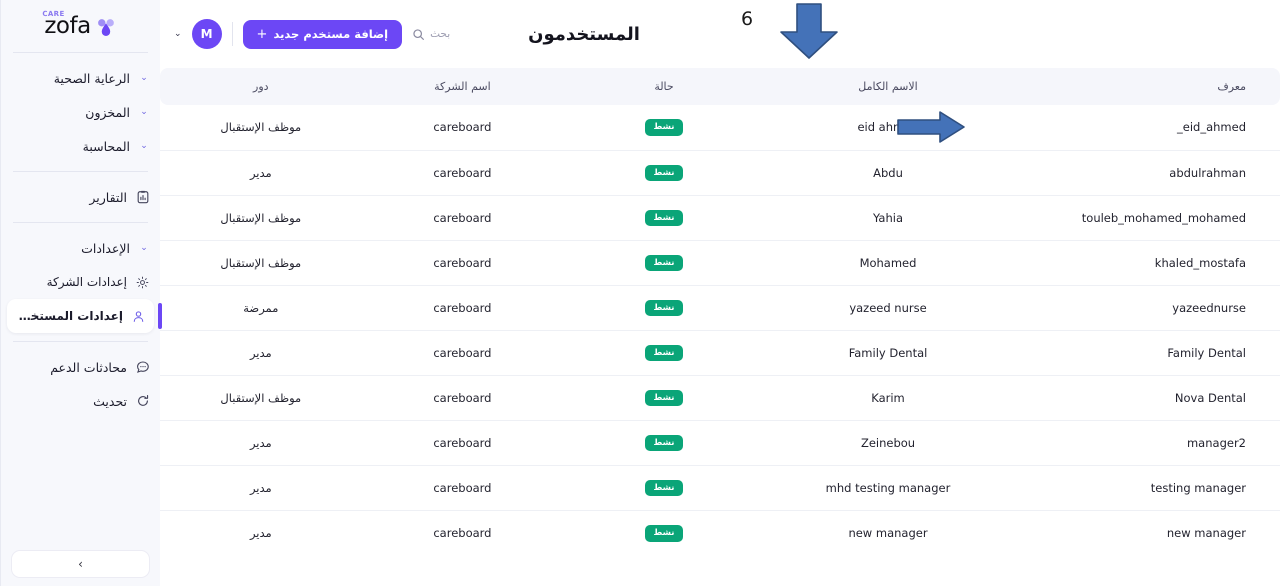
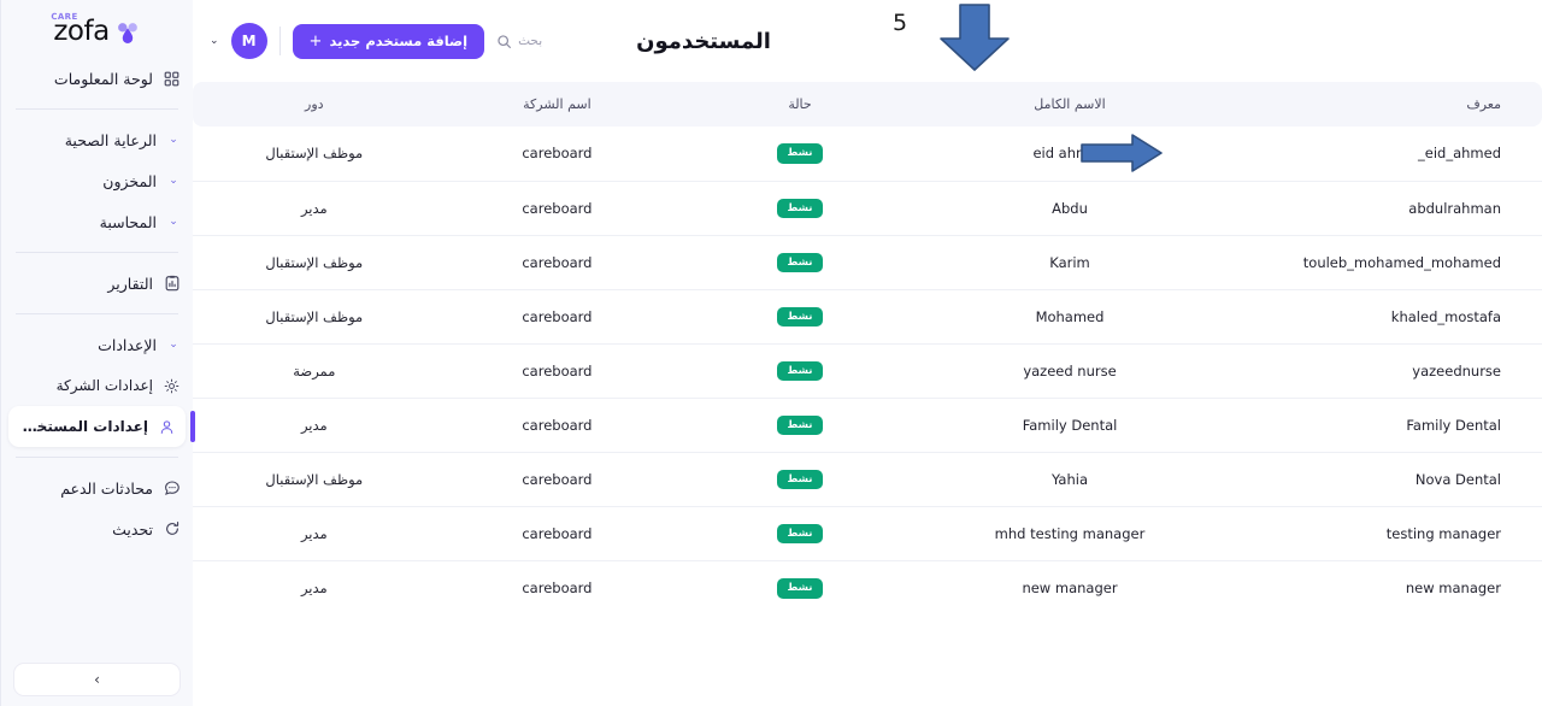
  zofa
  CARE
+ لوحة المعلومات
  ⌄
  الرعاية الصحية
  ⌄
  المخزون
  ⌄
  المحاسبة
  التقارير
  ⌄
  الإعدادات
  إعدادات الشركة
  إعدادات المستخدم
  محادثات الدعم
  تحديث
  ›
  المستخدمون
  بحث
  إضافة مستخدم جديد
  +
  M
  ⌄
  معرف	الاسم الكامل	حالة	اسم الشركة	دور
  eid_ahmed_	eid ah	نشط	careboard	موظف الإستقبال
  abdulrahman	Abdu	نشط	careboard	مدير
- touleb_mohamed_mohamed	Yahia	نشط	careboard	موظف الإستقبال
+ touleb_mohamed_mohamed	Karim	نشط	careboard	موظف الإستقبال
  khaled_mostafa	Mohamed	نشط	careboard	موظف الإستقبال
  yazeednurse	yazeed nurse	نشط	careboard	ممرضة
  Family Dental	Family Dental	نشط	careboard	مدير
- Nova Dental	Karim	نشط	careboard	موظف الإستقبال
+ Nova Dental	Yahia	نشط	careboard	موظف الإستقبال
- manager2	Zeinebou	نشط	careboard	مدير
  testing manager	mhd testing manager	نشط	careboard	مدير
  new manager	new manager	نشط	careboard	مدير
- 6
+ 5
